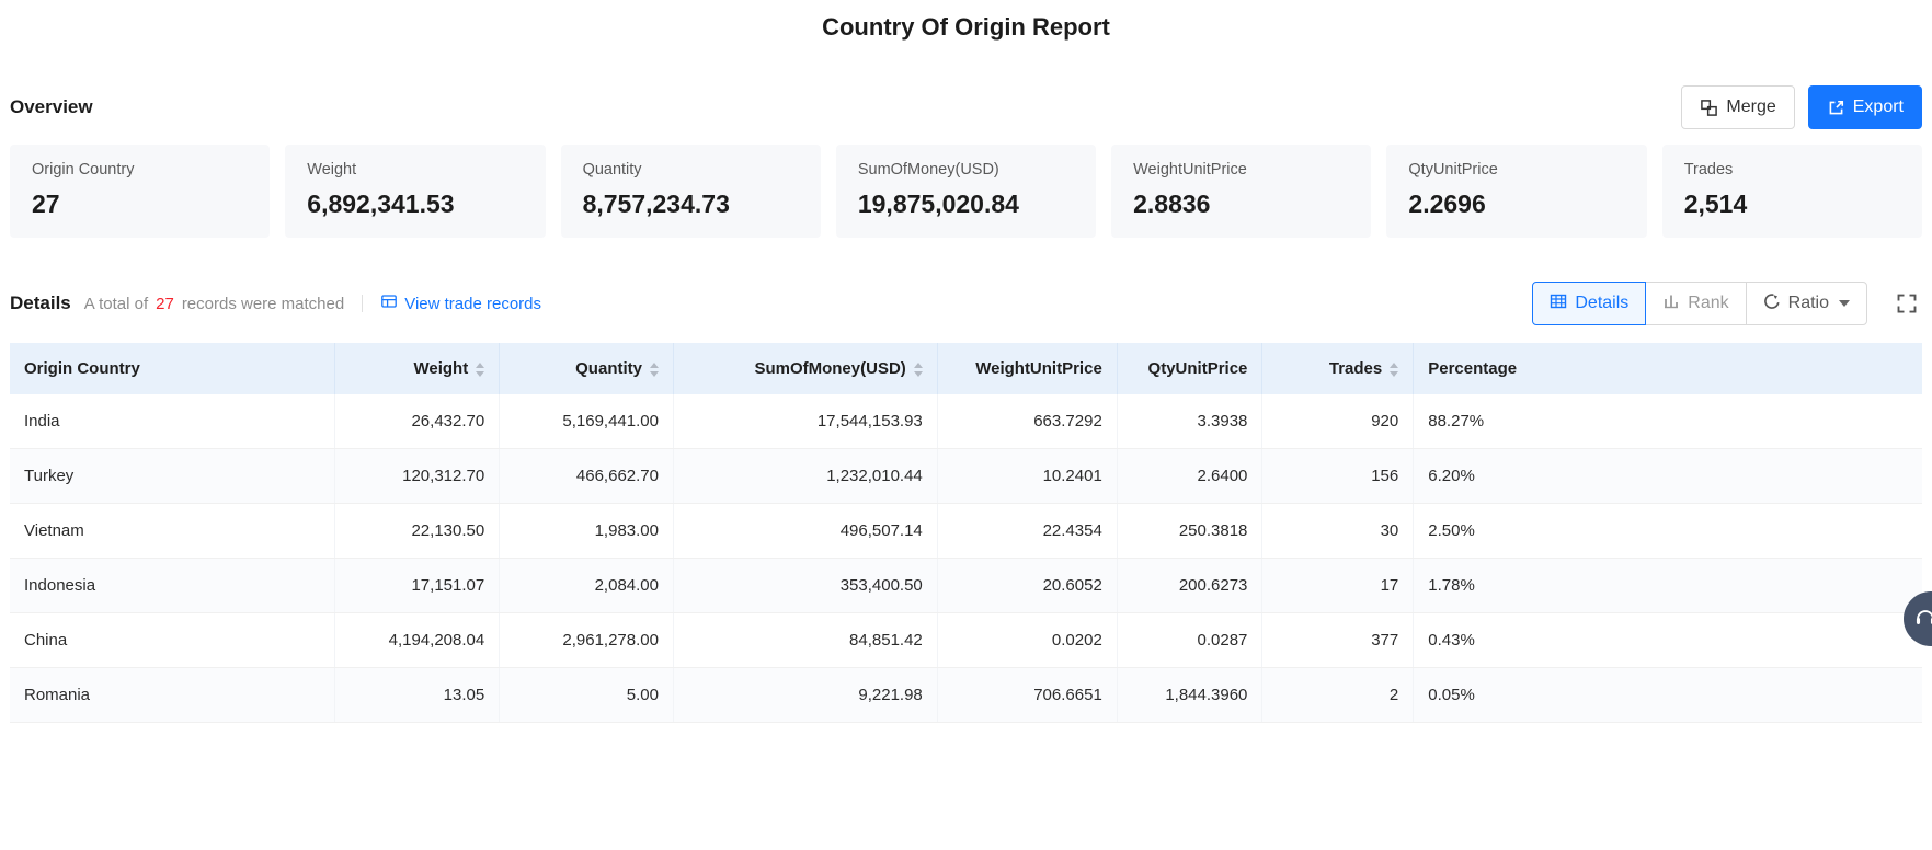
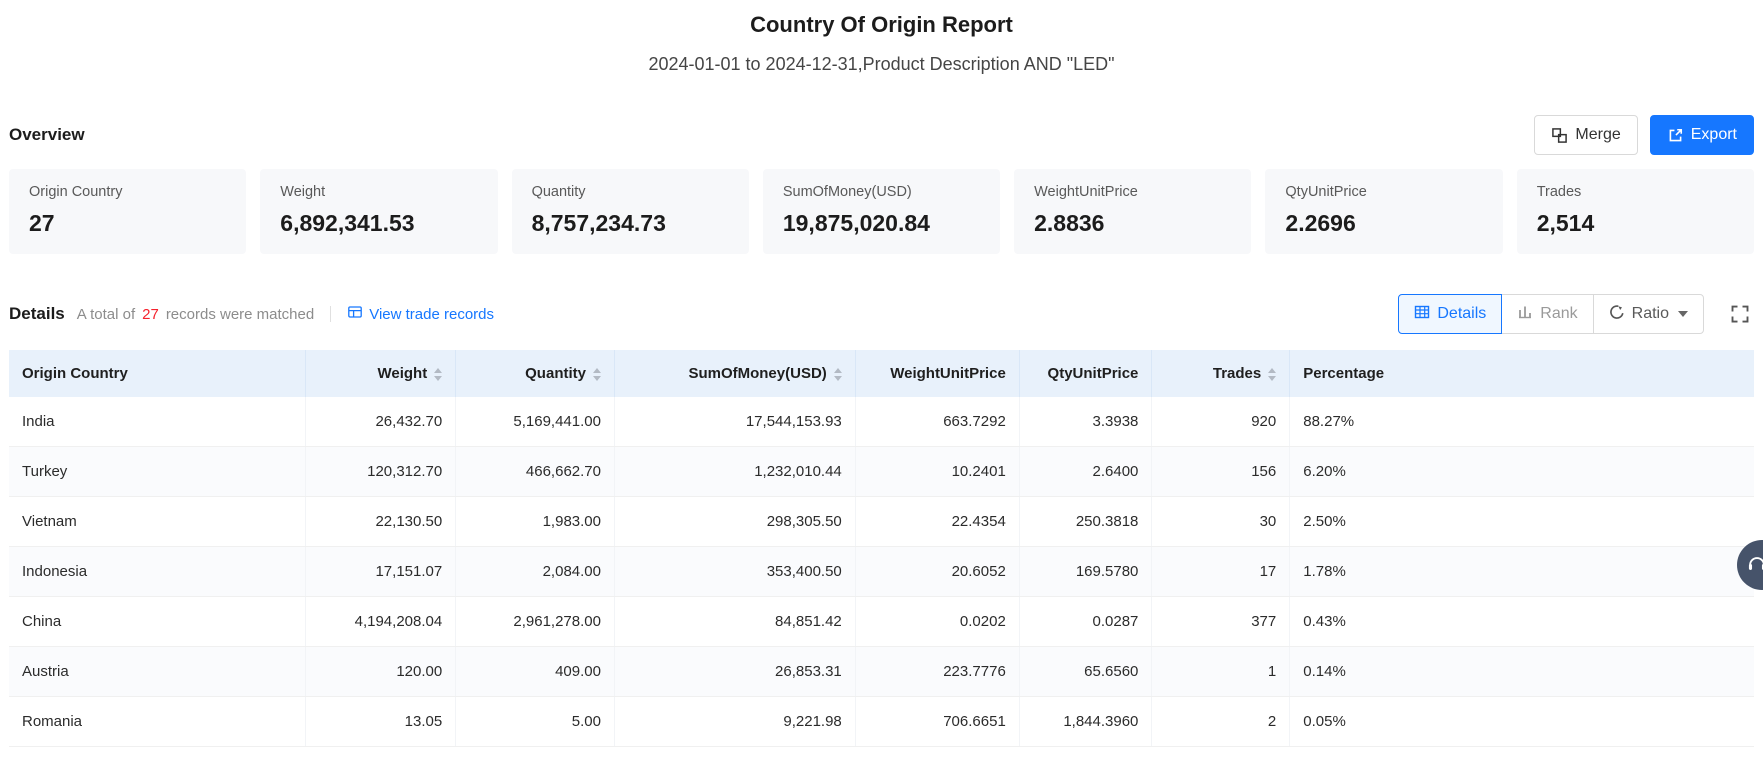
  Country Of Origin Report
+ 2024-01-01 to 2024-12-31,Product Description AND "LED"
  Overview
  Merge
  Export
  Origin Country
  27
  Weight
  6,892,341.53
  Quantity
  8,757,234.73
  SumOfMoney(USD)
  19,875,020.84
  WeightUnitPrice
  2.8836
  QtyUnitPrice
  2.2696
  Trades
  2,514
  Details
  A total of
  27
  records were matched
  View trade records
  Details
  Rank
  Ratio
  Origin Country	Weight	Quantity	SumOfMoney(USD)	WeightUnitPrice	QtyUnitPrice	Trades	Percentage
  India	26,432.70	5,169,441.00	17,544,153.93	663.7292	3.3938	920	88.27%
  Turkey	120,312.70	466,662.70	1,232,010.44	10.2401	2.6400	156	6.20%
- Vietnam	22,130.50	1,983.00	496,507.14	22.4354	250.3818	30	2.50%
+ Vietnam	22,130.50	1,983.00	298,305.50	22.4354	250.3818	30	2.50%
- Indonesia	17,151.07	2,084.00	353,400.50	20.6052	200.6273	17	1.78%
+ Indonesia	17,151.07	2,084.00	353,400.50	20.6052	169.5780	17	1.78%
  China	4,194,208.04	2,961,278.00	84,851.42	0.0202	0.0287	377	0.43%
+ Austria	120.00	409.00	26,853.31	223.7776	65.6560	1	0.14%
  Romania	13.05	5.00	9,221.98	706.6651	1,844.3960	2	0.05%
